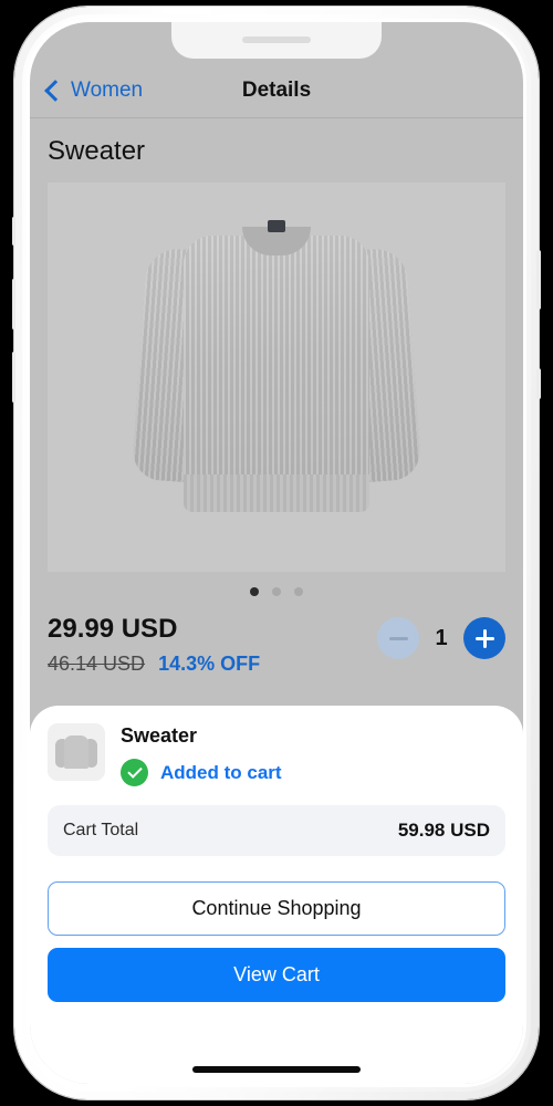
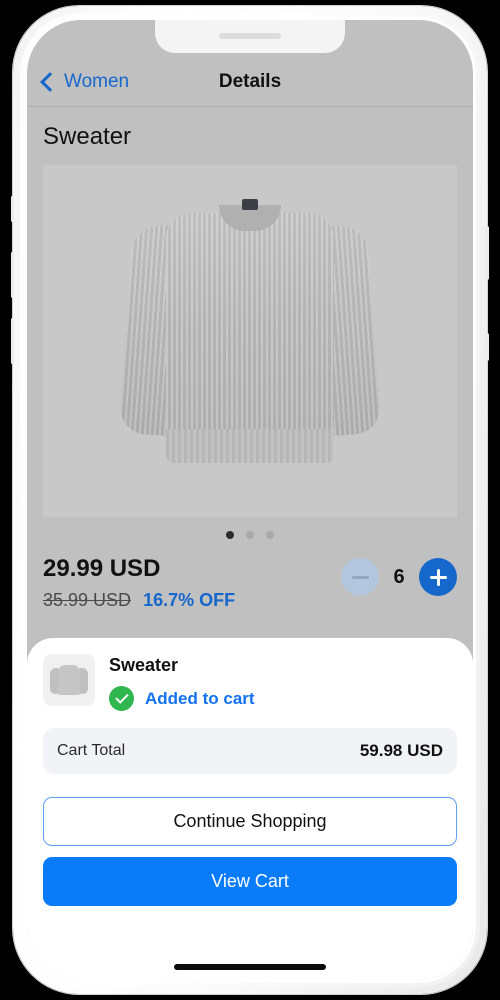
  Women
  Details
  Sweater
  29.99 USD
- 46.14 USD
+ 35.99 USD
- 14.3% OFF
+ 16.7% OFF
- 1
+ 6
  Sweater
  Added to cart
  Cart Total
  59.98 USD
  Continue Shopping
  View Cart
